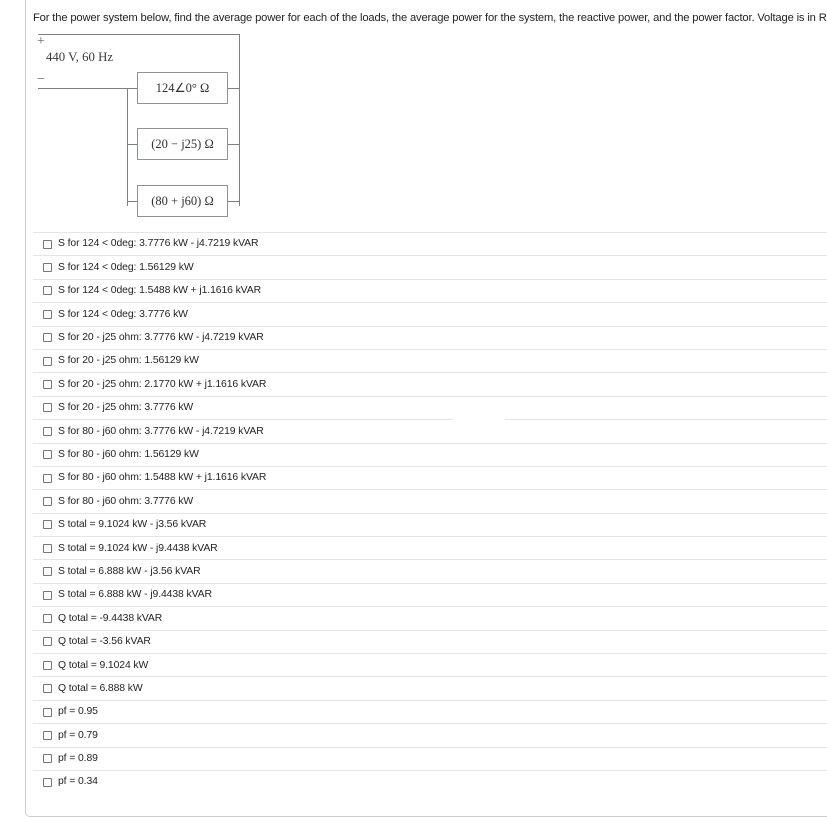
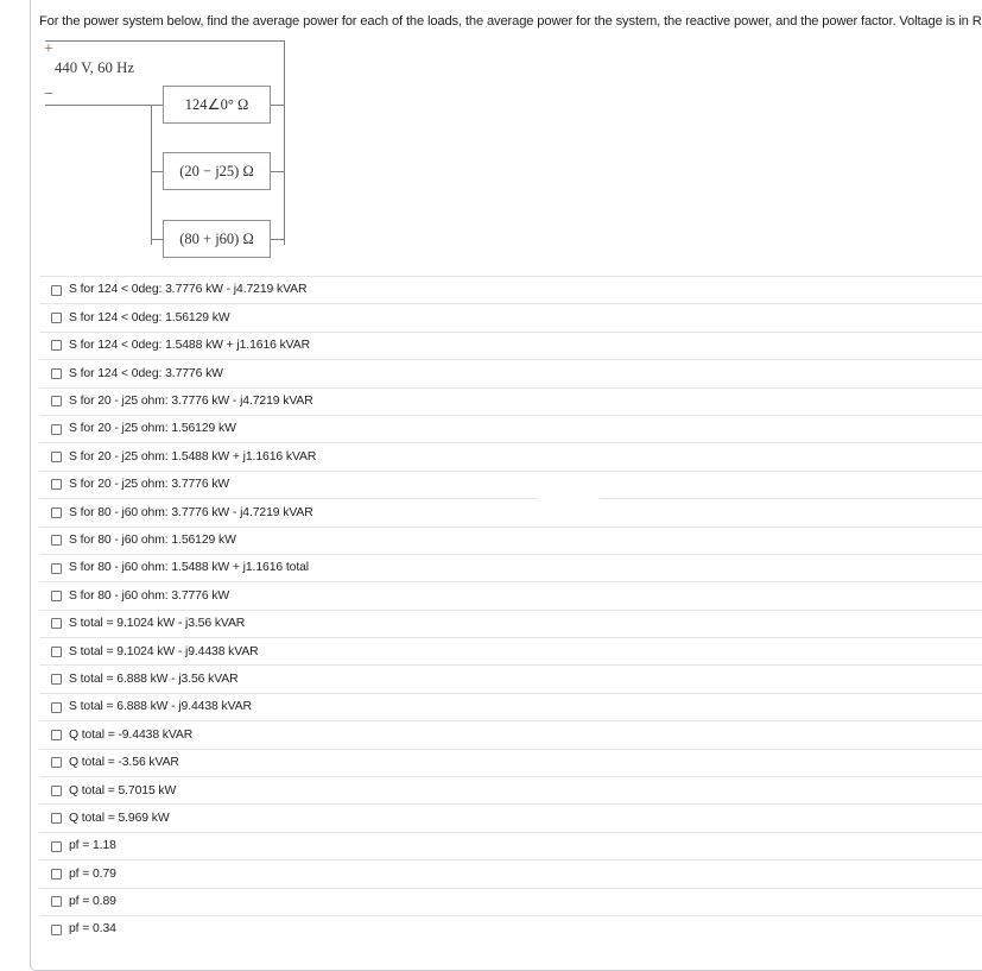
  For the power system below, find the average power for each of the loads, the average power for the system, the reactive power, and the power factor. Voltage is in R
  +
  −
  440 V, 60 Hz
  124∠0° Ω
  (20 − j25) Ω
  (80 + j60) Ω
  S for 124 < 0deg: 3.7776 kW - j4.7219 kVAR
  S for 124 < 0deg: 1.56129 kW
  S for 124 < 0deg: 1.5488 kW + j1.1616 kVAR
  S for 124 < 0deg: 3.7776 kW
  S for 20 - j25 ohm: 3.7776 kW - j4.7219 kVAR
  S for 20 - j25 ohm: 1.56129 kW
- S for 20 - j25 ohm: 2.1770 kW + j1.1616 kVAR
+ S for 20 - j25 ohm: 1.5488 kW + j1.1616 kVAR
  S for 20 - j25 ohm: 3.7776 kW
  S for 80 - j60 ohm: 3.7776 kW - j4.7219 kVAR
  S for 80 - j60 ohm: 1.56129 kW
- S for 80 - j60 ohm: 1.5488 kW + j1.1616 kVAR
+ S for 80 - j60 ohm: 1.5488 kW + j1.1616 total
  S for 80 - j60 ohm: 3.7776 kW
  S total = 9.1024 kW - j3.56 kVAR
  S total = 9.1024 kW - j9.4438 kVAR
  S total = 6.888 kW - j3.56 kVAR
  S total = 6.888 kW - j9.4438 kVAR
  Q total = -9.4438 kVAR
  Q total = -3.56 kVAR
- Q total = 9.1024 kW
+ Q total = 5.7015 kW
- Q total = 6.888 kW
+ Q total = 5.969 kW
- pf = 0.95
+ pf = 1.18
  pf = 0.79
  pf = 0.89
  pf = 0.34
